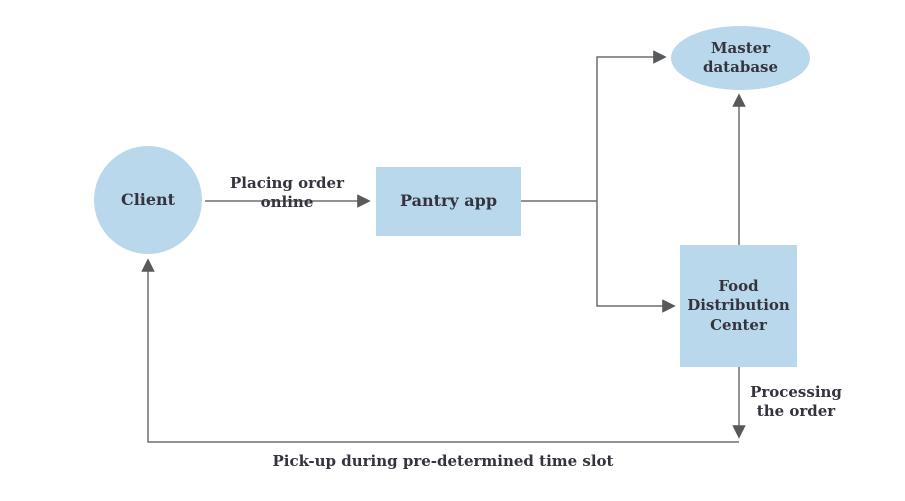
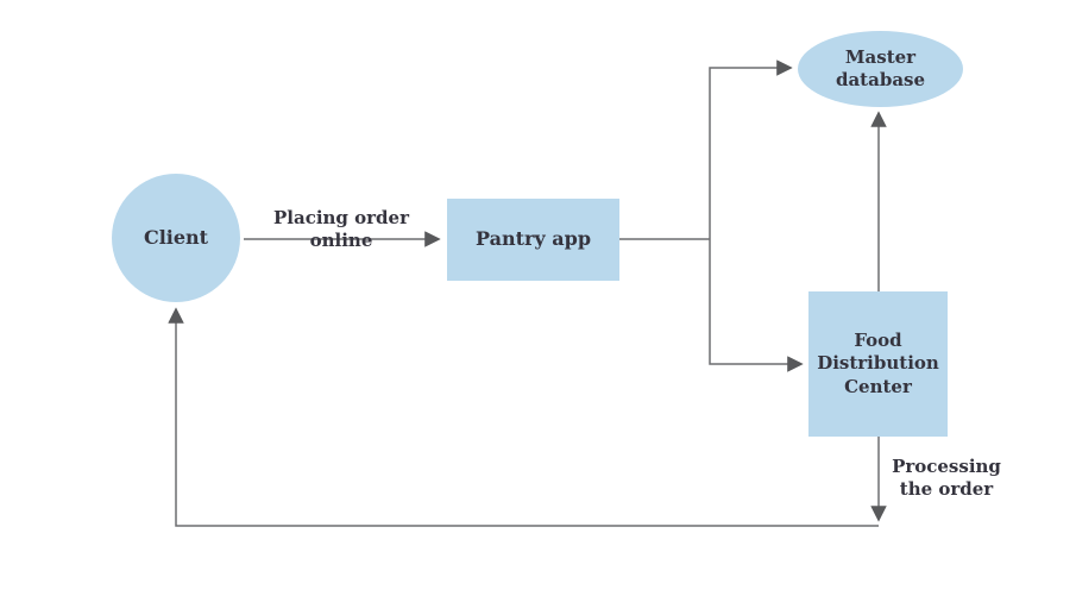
  Client
  Pantry app
  Master database
  Food Distribution Center
  Placing order online
  Processing the order
- Pick-up during pre-determined time slot
